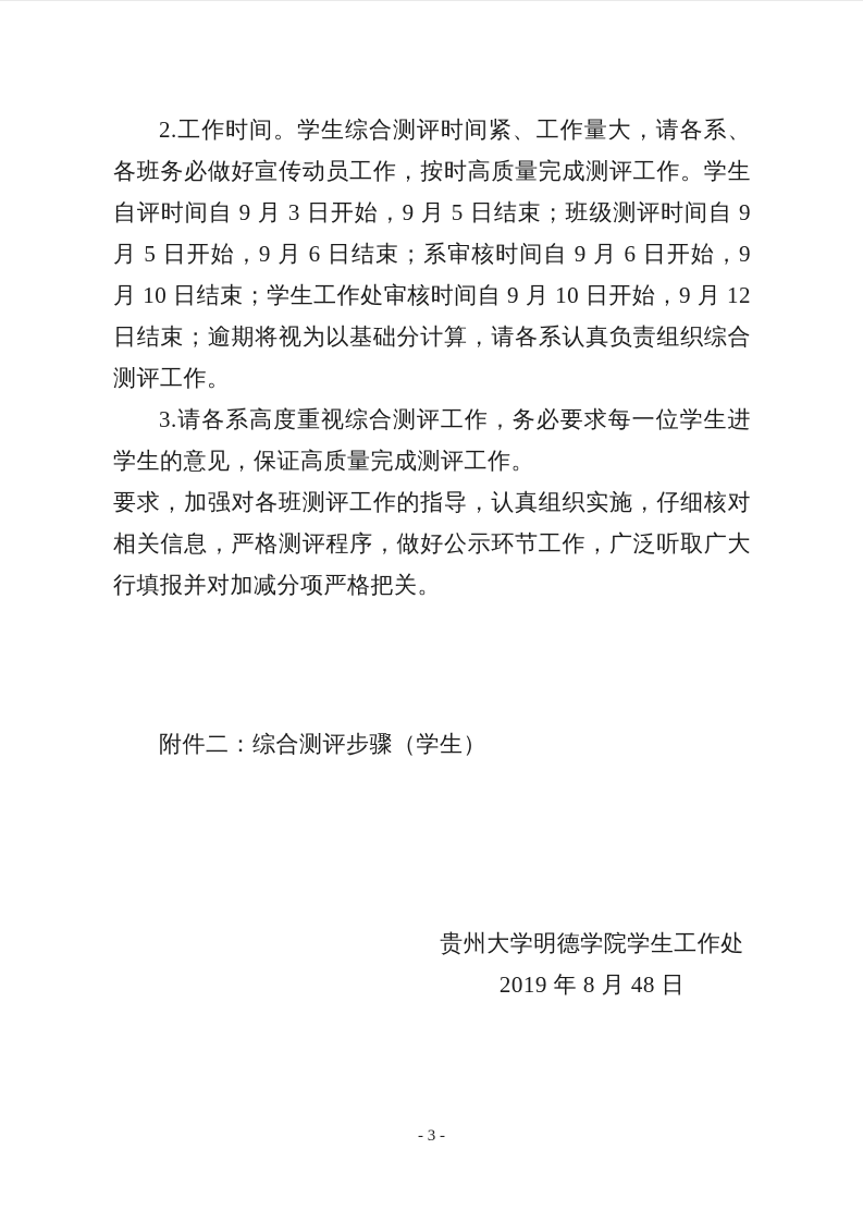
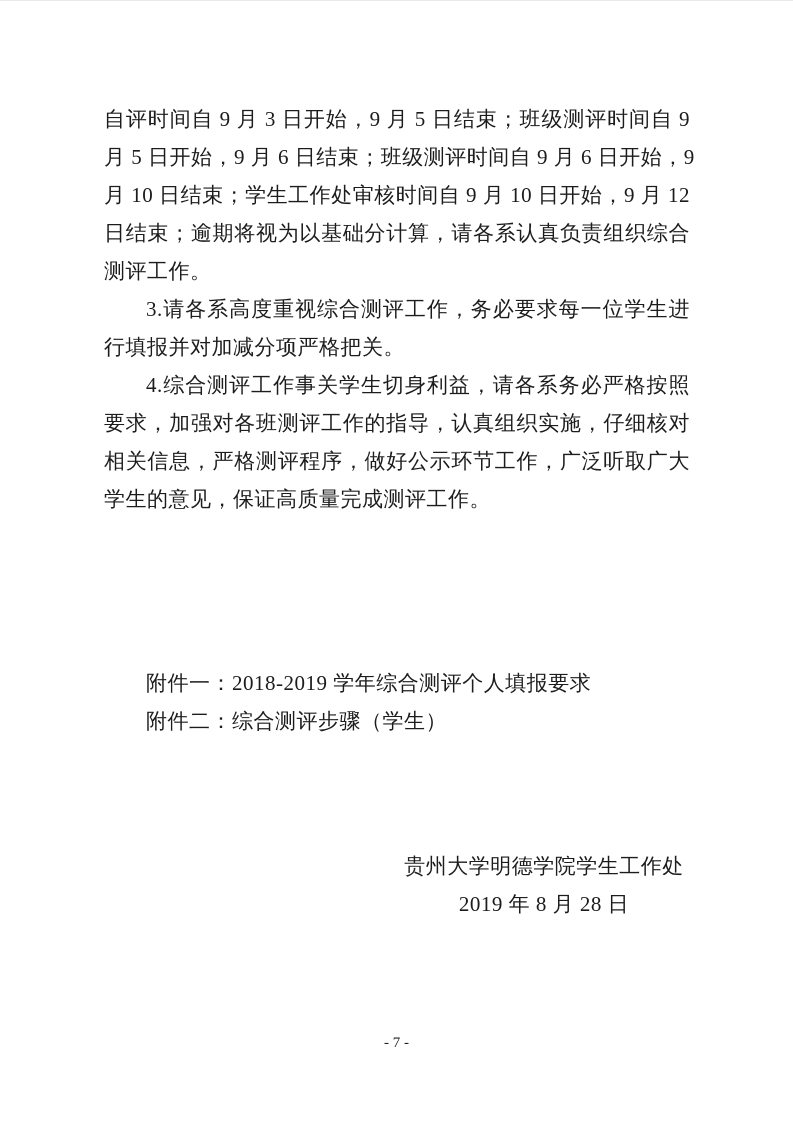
- 2.工作时间。学生综合测评时间紧、工作量大，请各系、
- 各班务必做好宣传动员工作，按时高质量完成测评工作。学生
  自评时间自 9 月 3 日开始，9 月 5 日结束；班级测评时间自 9
- 月 5 日开始，9 月 6 日结束；系审核时间自 9 月 6 日开始，9
+ 月 5 日开始，9 月 6 日结束；班级测评时间自 9 月 6 日开始，9
  月 10 日结束；学生工作处审核时间自 9 月 10 日开始，9 月 12
  日结束；逾期将视为以基础分计算，请各系认真负责组织综合
  测评工作。
  3.请各系高度重视综合测评工作，务必要求每一位学生进
- 学生的意见，保证高质量完成测评工作。
+ 行填报并对加减分项严格把关。
+ 4.综合测评工作事关学生切身利益，请各系务必严格按照
  要求，加强对各班测评工作的指导，认真组织实施，仔细核对
  相关信息，严格测评程序，做好公示环节工作，广泛听取广大
- 行填报并对加减分项严格把关。
+ 学生的意见，保证高质量完成测评工作。
+ 附件一：2018-2019 学年综合测评个人填报要求
  附件二：综合测评步骤（学生）
  贵州大学明德学院学生工作处
- 2019 年 8 月 48 日
+ 2019 年 8 月 28 日
- - 3 -
+ - 7 -
